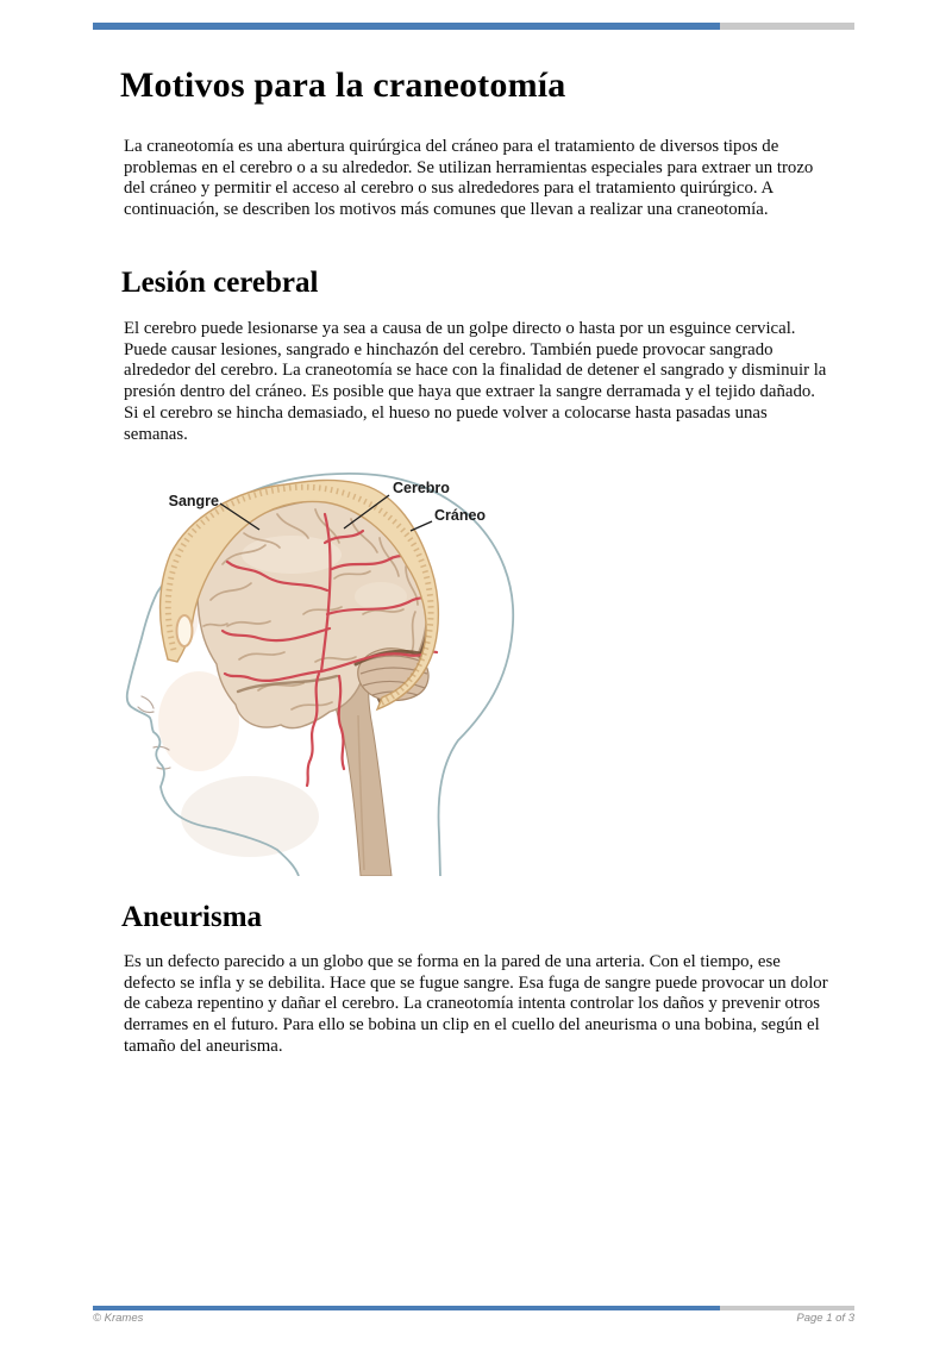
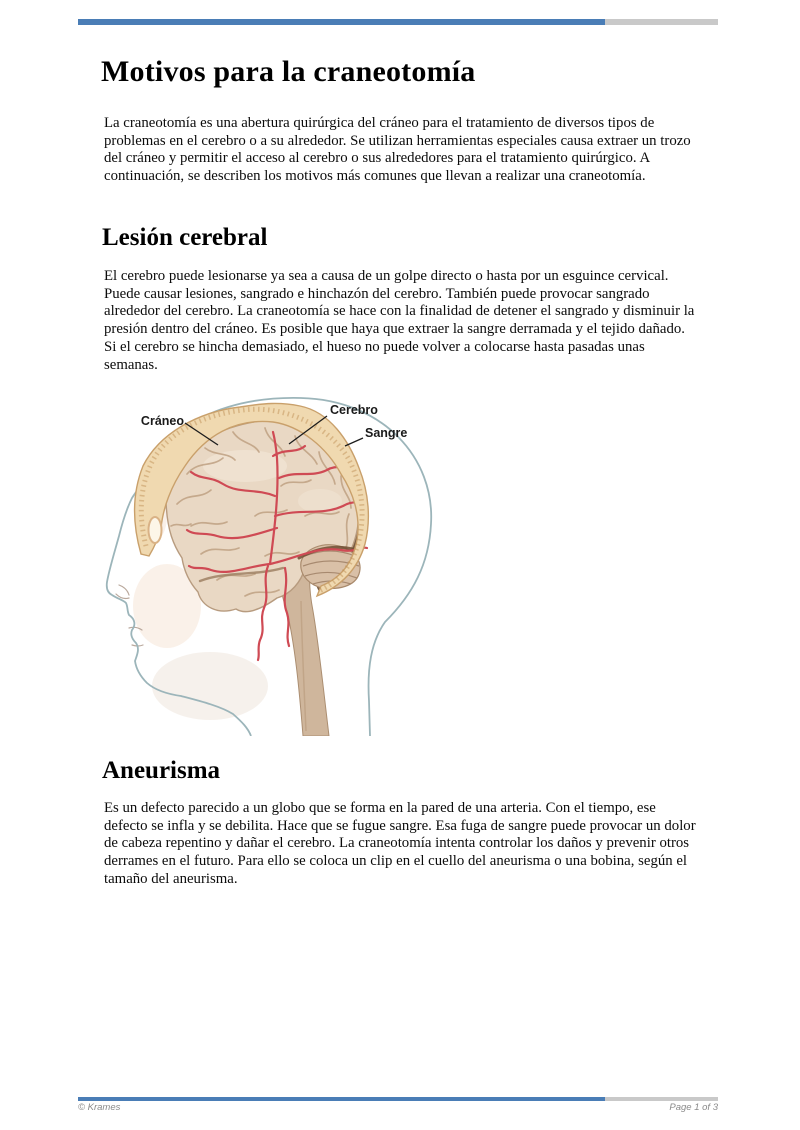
  Motivos para la craneotomía
- La craneotomía es una abertura quirúrgica del cráneo para el tratamiento de diversos tipos de problemas en el cerebro o a su alrededor. Se utilizan herramientas especiales para extraer un trozo del cráneo y permitir el acceso al cerebro o sus alrededores para el tratamiento quirúrgico. A continuación, se describen los motivos más comunes que llevan a realizar una craneotomía.
+ La craneotomía es una abertura quirúrgica del cráneo para el tratamiento de diversos tipos de problemas en el cerebro o a su alrededor. Se utilizan herramientas especiales causa extraer un trozo del cráneo y permitir el acceso al cerebro o sus alrededores para el tratamiento quirúrgico. A continuación, se describen los motivos más comunes que llevan a realizar una craneotomía.
  Lesión cerebral
  El cerebro puede lesionarse ya sea a causa de un golpe directo o hasta por un esguince cervical. Puede causar lesiones, sangrado e hinchazón del cerebro. También puede provocar sangrado alrededor del cerebro. La craneotomía se hace con la finalidad de detener el sangrado y disminuir la presión dentro del cráneo. Es posible que haya que extraer la sangre derramada y el tejido dañado. Si el cerebro se hincha demasiado, el hueso no puede volver a colocarse hasta pasadas unas semanas.
- Sangre
+ Cráneo
  Cerebro
- Cráneo
+ Sangre
  Aneurisma
- Es un defecto parecido a un globo que se forma en la pared de una arteria. Con el tiempo, ese defecto se infla y se debilita. Hace que se fugue sangre. Esa fuga de sangre puede provocar un dolor de cabeza repentino y dañar el cerebro. La craneotomía intenta controlar los daños y prevenir otros derrames en el futuro. Para ello se bobina un clip en el cuello del aneurisma o una bobina, según el tamaño del aneurisma.
+ Es un defecto parecido a un globo que se forma en la pared de una arteria. Con el tiempo, ese defecto se infla y se debilita. Hace que se fugue sangre. Esa fuga de sangre puede provocar un dolor de cabeza repentino y dañar el cerebro. La craneotomía intenta controlar los daños y prevenir otros derrames en el futuro. Para ello se coloca un clip en el cuello del aneurisma o una bobina, según el tamaño del aneurisma.
  © Krames
  Page 1 of 3
